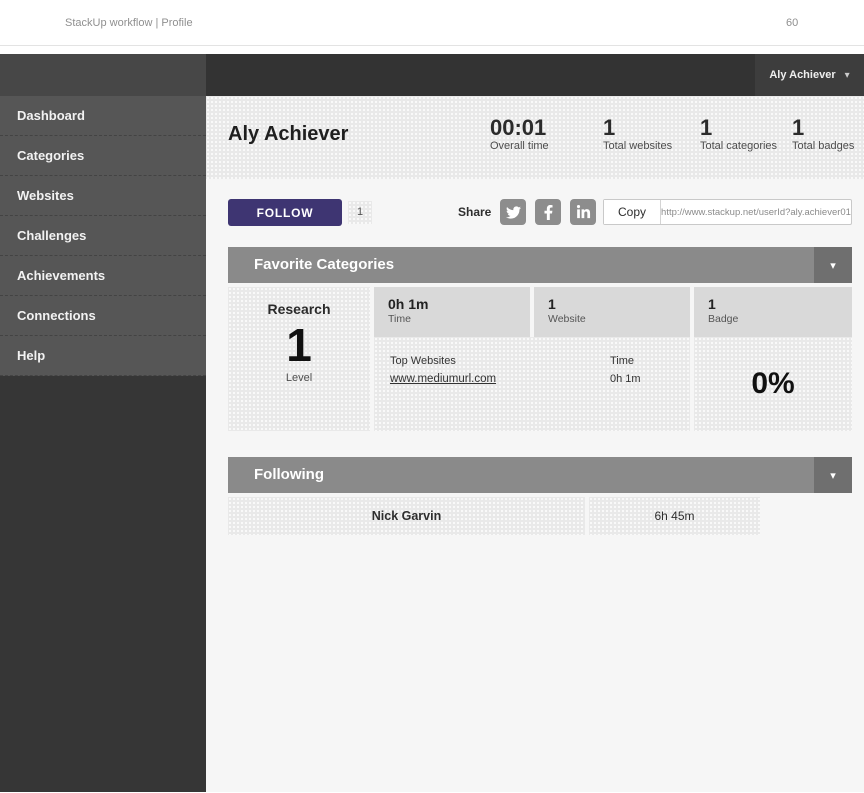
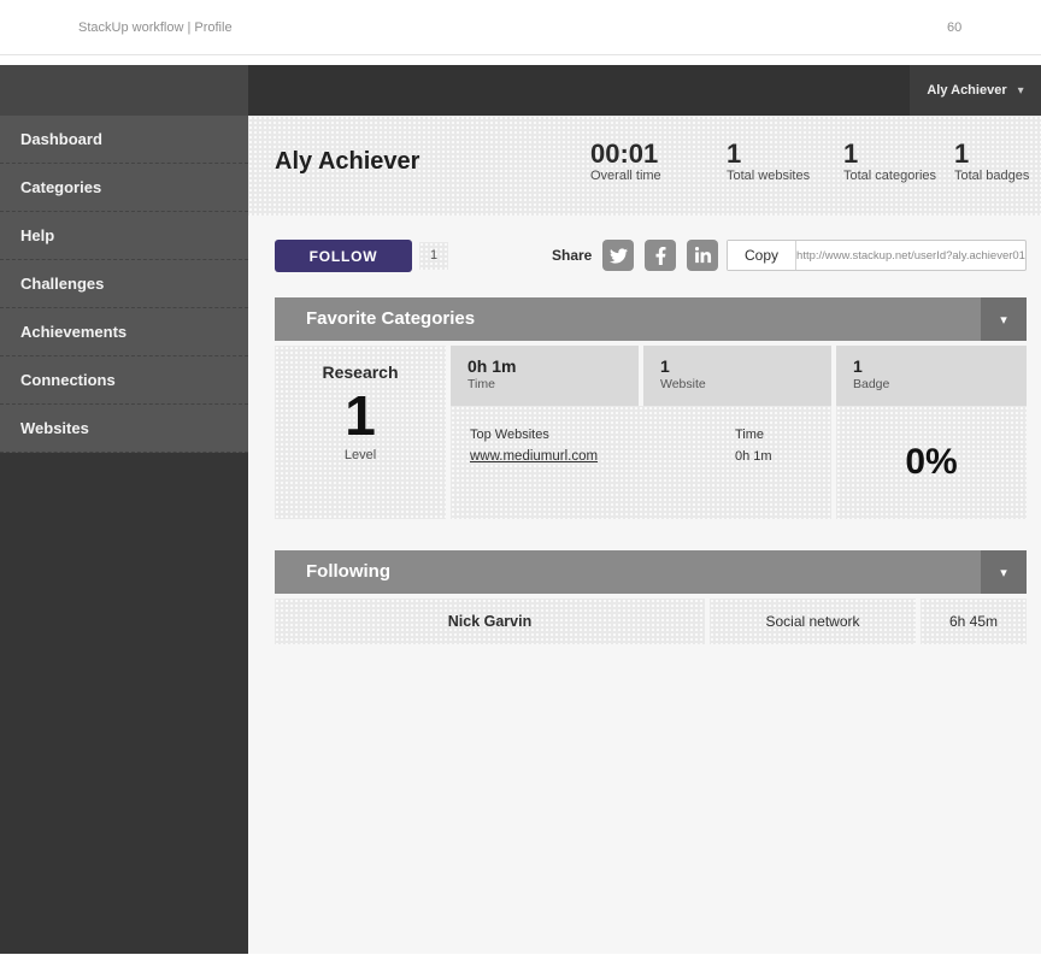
  StackUp workflow | Profile
  60
  Aly Achiever
  ▾
  Dashboard
  Categories
- Websites
+ Help
  Challenges
  Achievements
  Connections
- Help
+ Websites
  Aly Achiever
  00:01
  Overall time
  1
  Total websites
  1
  Total categories
  1
  Total badges
  FOLLOW
  1
  Share
  Copy
  http://www.stackup.net/userId?aly.achiever01
  Favorite Categories
  ▾
  Research
  1
  Level
  0h 1m
  Time
  1
  Website
  1
  Badge
  Top Websites
  www.mediumurl.com
  Time
  0h 1m
  0%
  Following
  ▾
  Nick Garvin
+ Social network
  6h 45m
